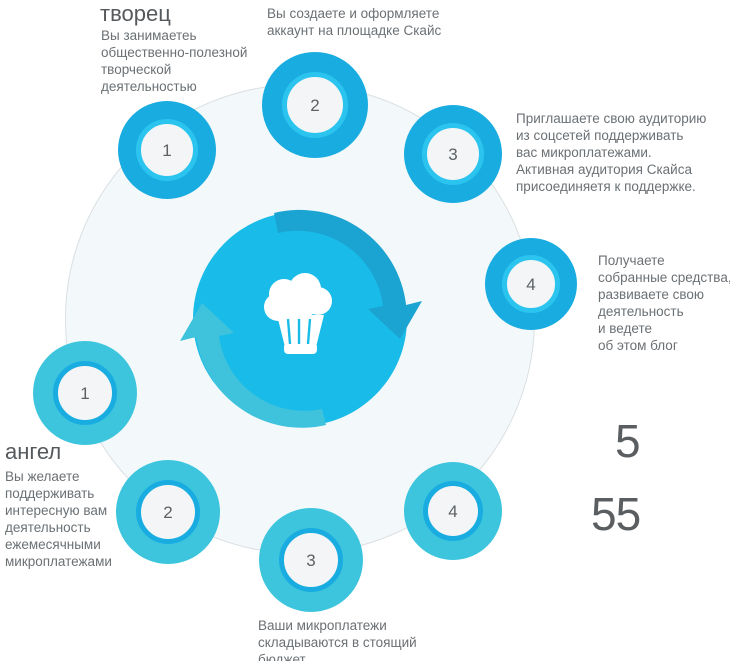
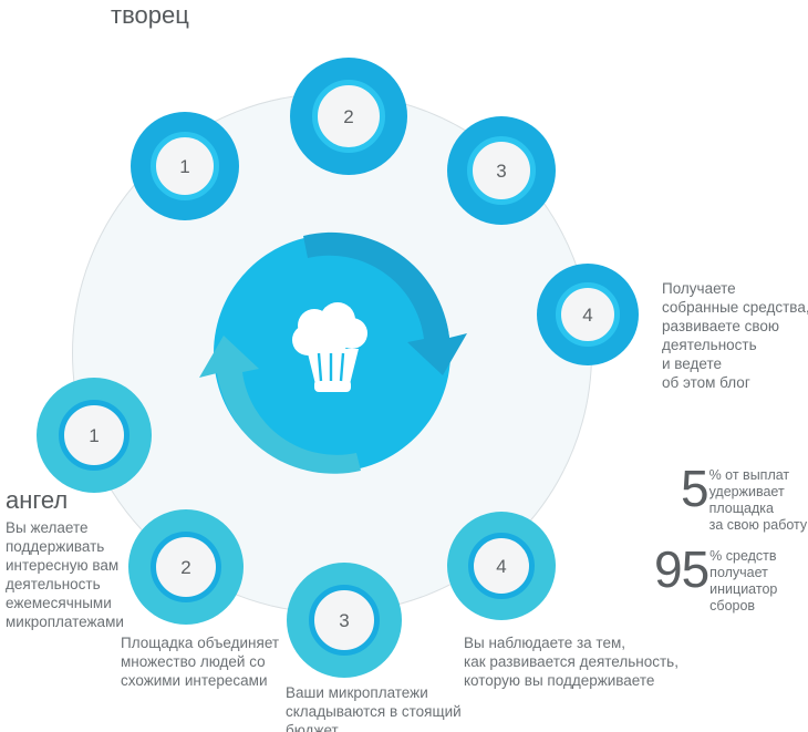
  1
  2
  3
  4
  1
  2
  3
  4
  творец
- Вы занимаетеь
- общественно-полезной
- творческой
- деятельностью
- Вы создаете и оформляете
- аккаунт на площадке Скайс
- Приглашаете свою аудиторию
- из соцсетей поддерживать
- вас микроплатежами.
- Активная аудитория Скайса
- присоединяетя к поддержке.
  Получаете
  собранные средства
  развиваете свою
  деятельность
  и ведете
  об этом блог
  ангел
  Вы желаете
  поддерживать
  интересную вам
  деятельность
  ежемесячными
  микроплатежами
+ Площадка объединяет
+ множество людей со
+ схожими интересами
  Ваши микроплатежи
  складываются в стоящий
  бюджет
+ Вы наблюдаете за тем,
+ как развивается деятельность,
+ которую вы поддерживаете
  5
+ % от выплат
+ удерживает
+ площадка
+ за свою работу
- 55
+ 95
+ % средств
+ получает
+ инициатор
+ сборов
